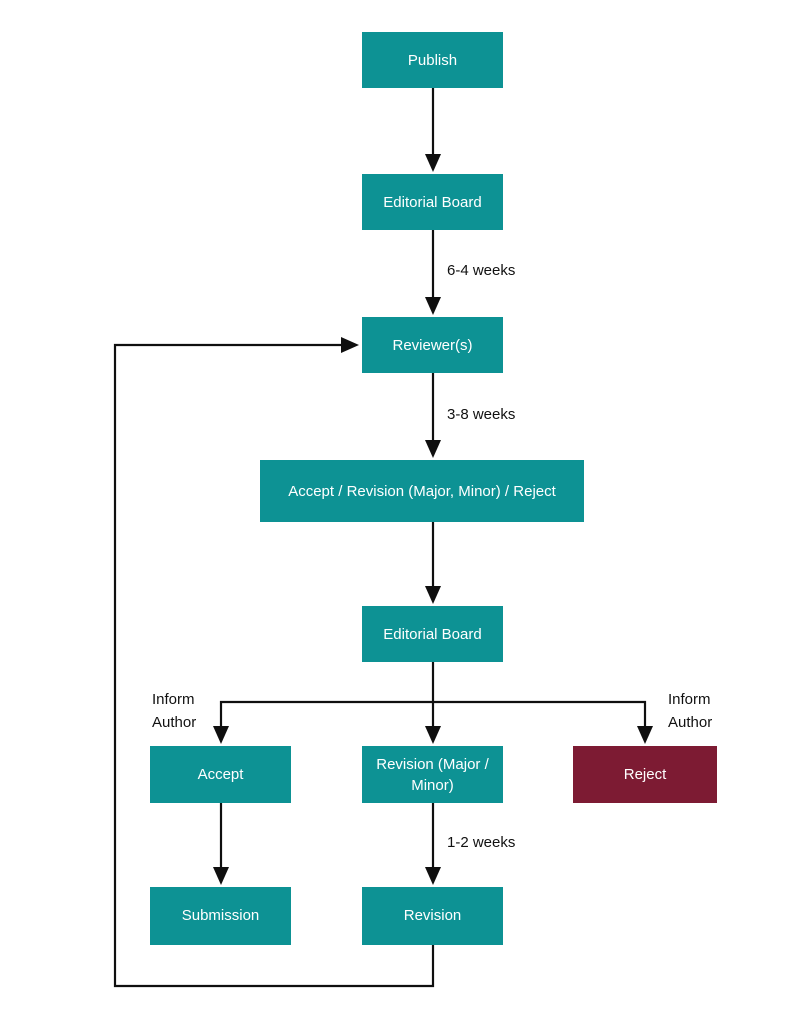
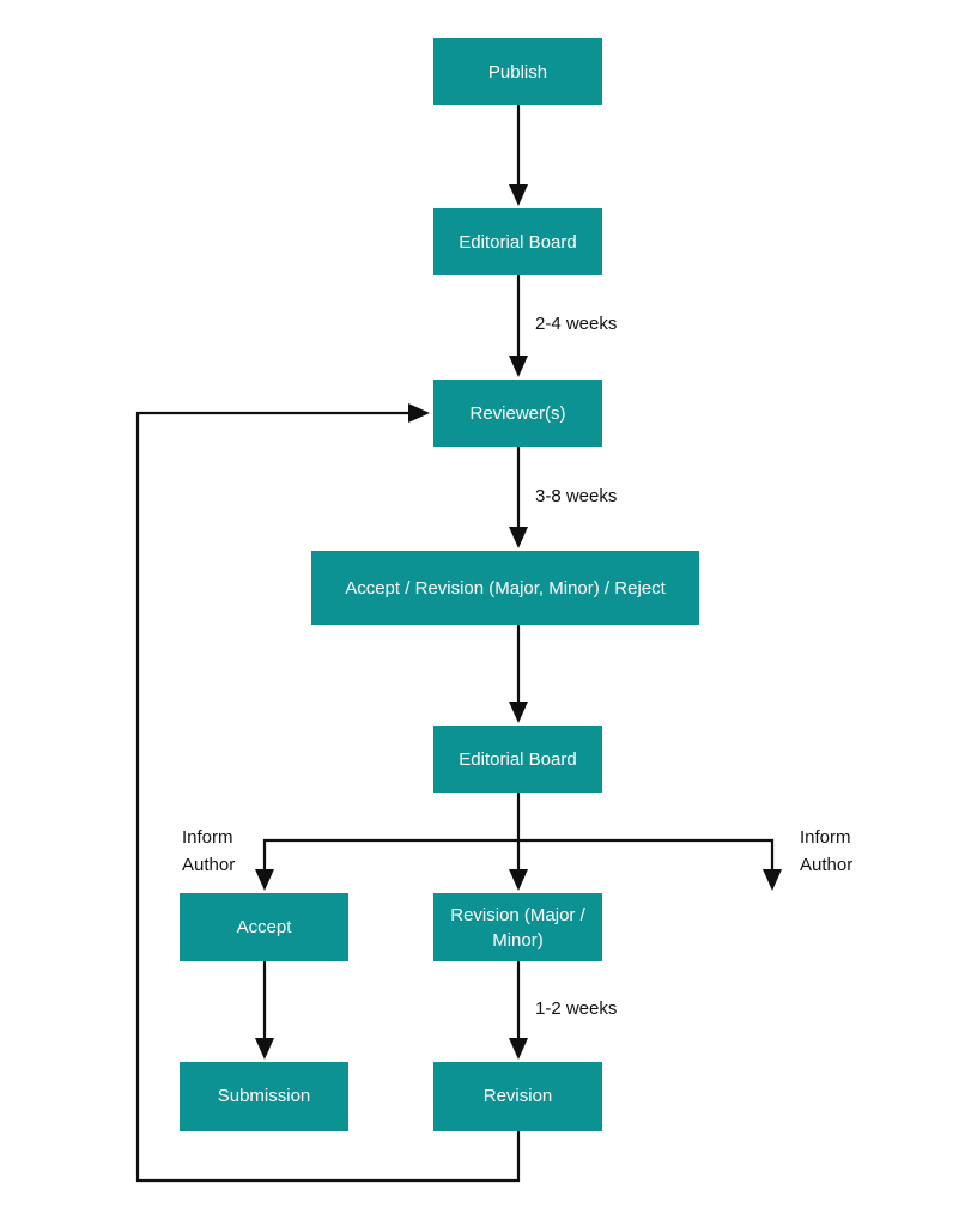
  Publish
  Editorial Board
  Reviewer(s)
  Accept / Revision (Major, Minor) / Reject
  Editorial Board
  Accept
  Revision (Major /
  Minor)
- Reject
  Submission
  Revision
- 6-4 weeks
+ 2-4 weeks
  3-8 weeks
  1-2 weeks
  Inform
  Author
  Inform
  Author
